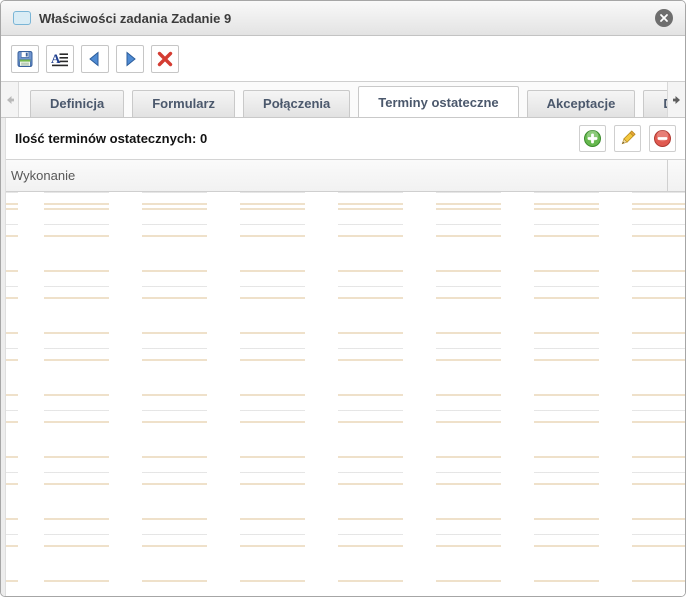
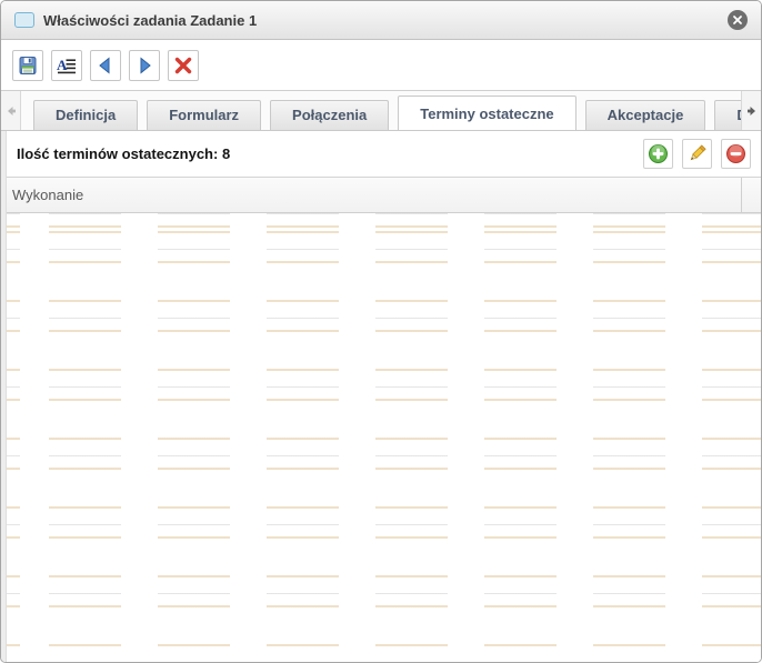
- Właściwości zadania Zadanie 9
+ Właściwości zadania Zadanie 1
  A
  Definicja
  Formularz
  Połączenia
  Terminy ostateczne
  Akceptacje
- Ilość terminów ostatecznych: 0
+ Ilość terminów ostatecznych: 8
  Wykonanie
